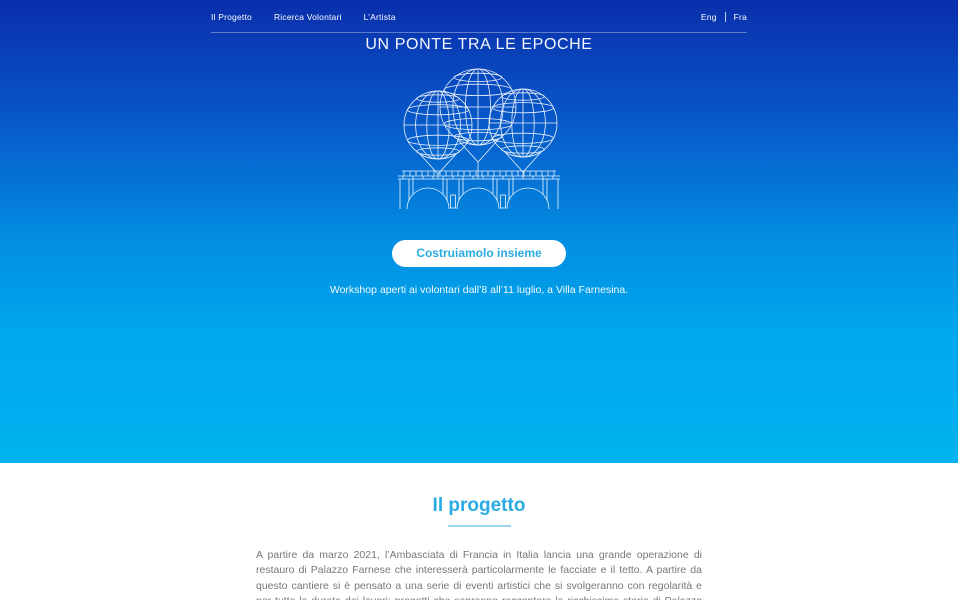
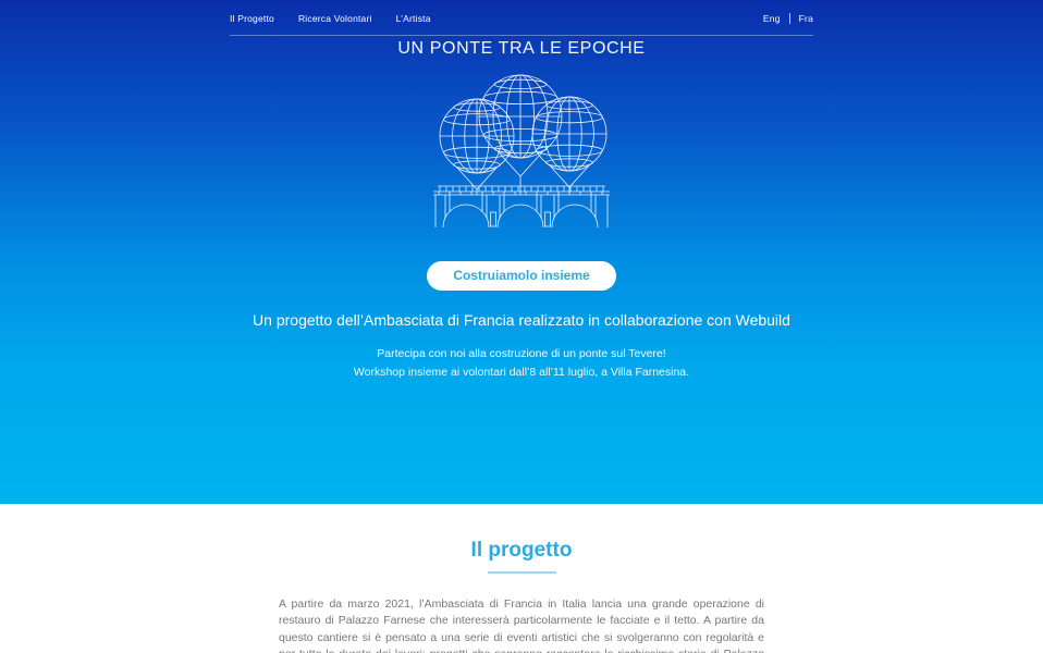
  Il Progetto
  Ricerca Volontari
  L’Artista
  Eng
  Fra
  UN PONTE TRA LE EPOCHE
  Costruiamolo insieme
+ Un progetto dell’Ambasciata di Francia realizzato in collaborazione con Webuild
+ Partecipa con noi alla costruzione di un ponte sul Tevere!
- Workshop aperti ai volontari dall’8 all’11 luglio, a Villa Farnesina.
+ Workshop insieme ai volontari dall’8 all’11 luglio, a Villa Farnesina.
  Il progetto
